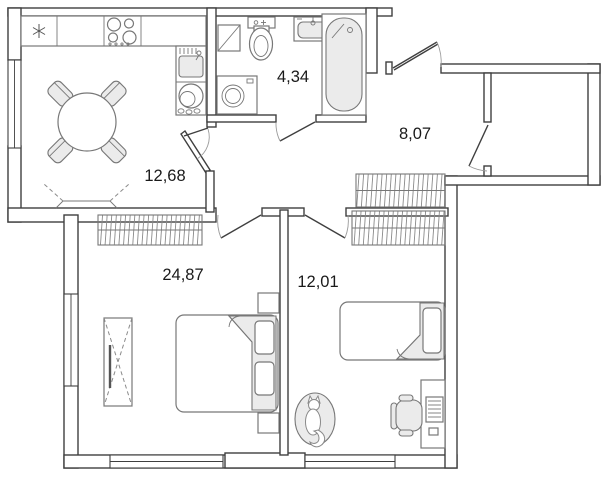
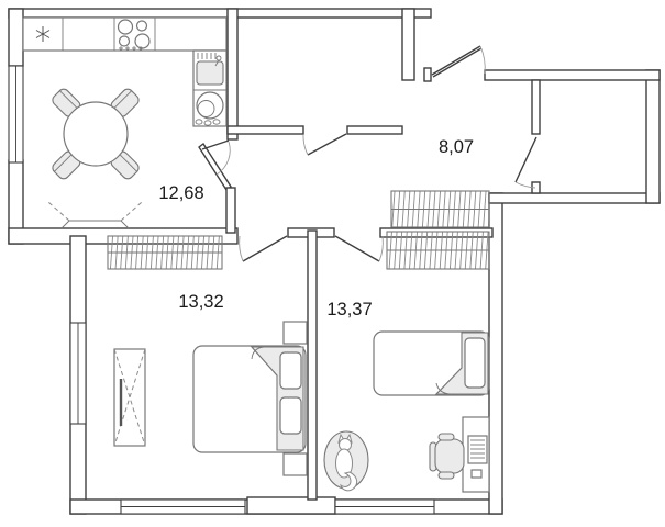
  12,68
- 4,34
  8,07
- 24,87
+ 13,32
- 12,01
+ 13,37
